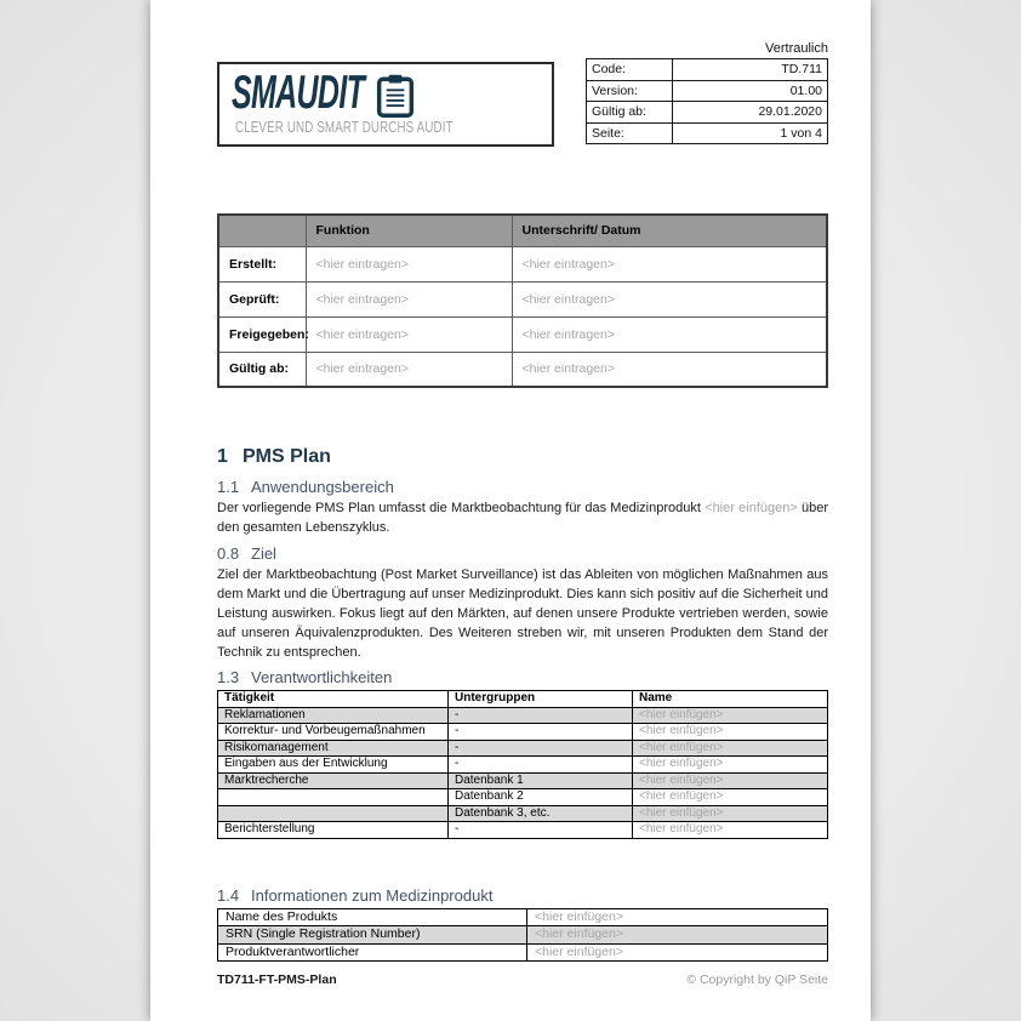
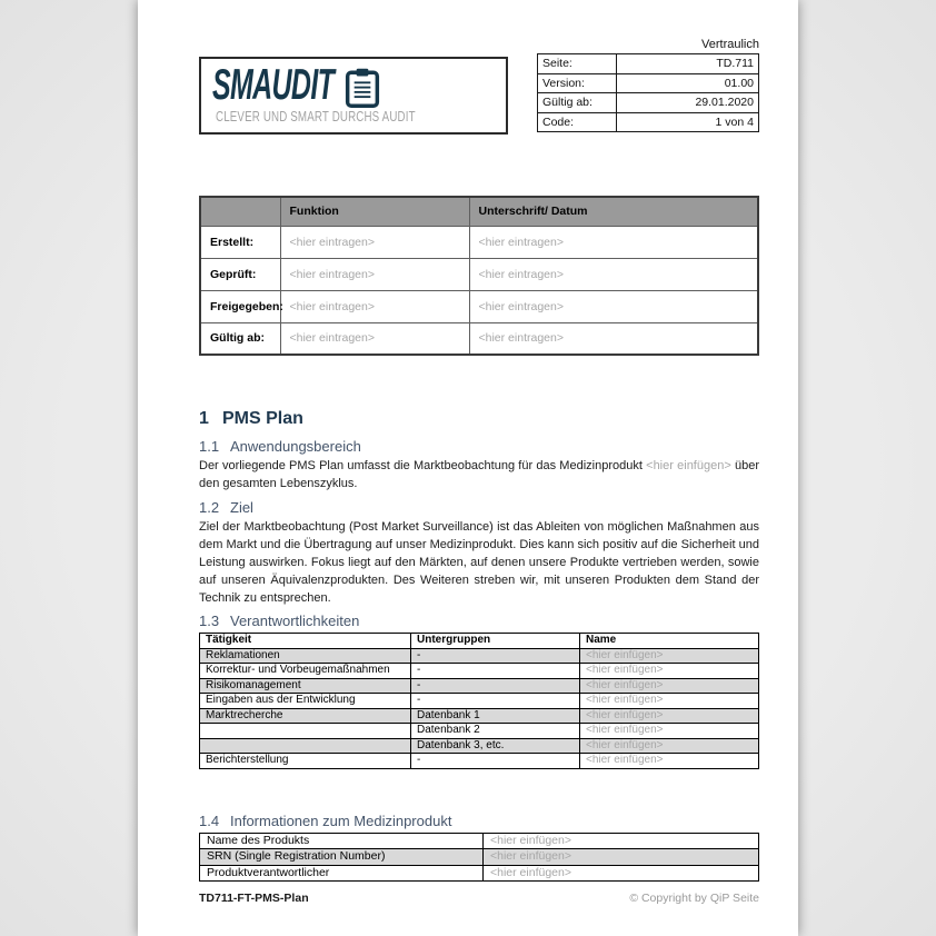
  Vertraulich
  SMAUDIT
  CLEVER UND SMART DURCHS AUDIT
- Code:	TD.711
+ Seite:	TD.711
  Version:	01.00
  Gültig ab:	29.01.2020
- Seite:	1 von 4
+ Code:	1 von 4
  	Funktion	Unterschrift/ Datum
  Erstellt:	<hier eintragen>	<hier eintragen>
  Geprüft:	<hier eintragen>	<hier eintragen>
  Freigegeben:	<hier eintragen>	<hier eintragen>
  Gültig ab:	<hier eintragen>	<hier eintragen>
  1 PMS Plan
  1.1 Anwendungsbereich
  Der vorliegende PMS Plan umfasst die Marktbeobachtung für das Medizinprodukt <hier einfügen> über den gesamten Lebenszyklus.
- 0.8 Ziel
+ 1.2 Ziel
  Ziel der Marktbeobachtung (Post Market Surveillance) ist das Ableiten von möglichen Maßnahmen aus dem Markt und die Übertragung auf unser Medizinprodukt. Dies kann sich positiv auf die Sicherheit und Leistung auswirken. Fokus liegt auf den Märkten, auf denen unsere Produkte vertrieben werden, sowie auf unseren Äquivalenzprodukten. Des Weiteren streben wir, mit unseren Produkten dem Stand der Technik zu entsprechen.
  1.3 Verantwortlichkeiten
  Tätigkeit	Untergruppen	Name
  Reklamationen	-	<hier einfügen>
  Korrektur- und Vorbeugemaßnahmen	-	<hier einfügen>
  Risikomanagement	-	<hier einfügen>
  Eingaben aus der Entwicklung	-	<hier einfügen>
  Marktrecherche	Datenbank 1	<hier einfügen>
  	Datenbank 2	<hier einfügen>
  	Datenbank 3, etc.	<hier einfügen>
  Berichterstellung	-	<hier einfügen>
  1.4 Informationen zum Medizinprodukt
  Name des Produkts	<hier einfügen>
  SRN (Single Registration Number)	<hier einfügen>
  Produktverantwortlicher	<hier einfügen>
  TD711-FT-PMS-Plan
  © Copyright by QiP Seite
